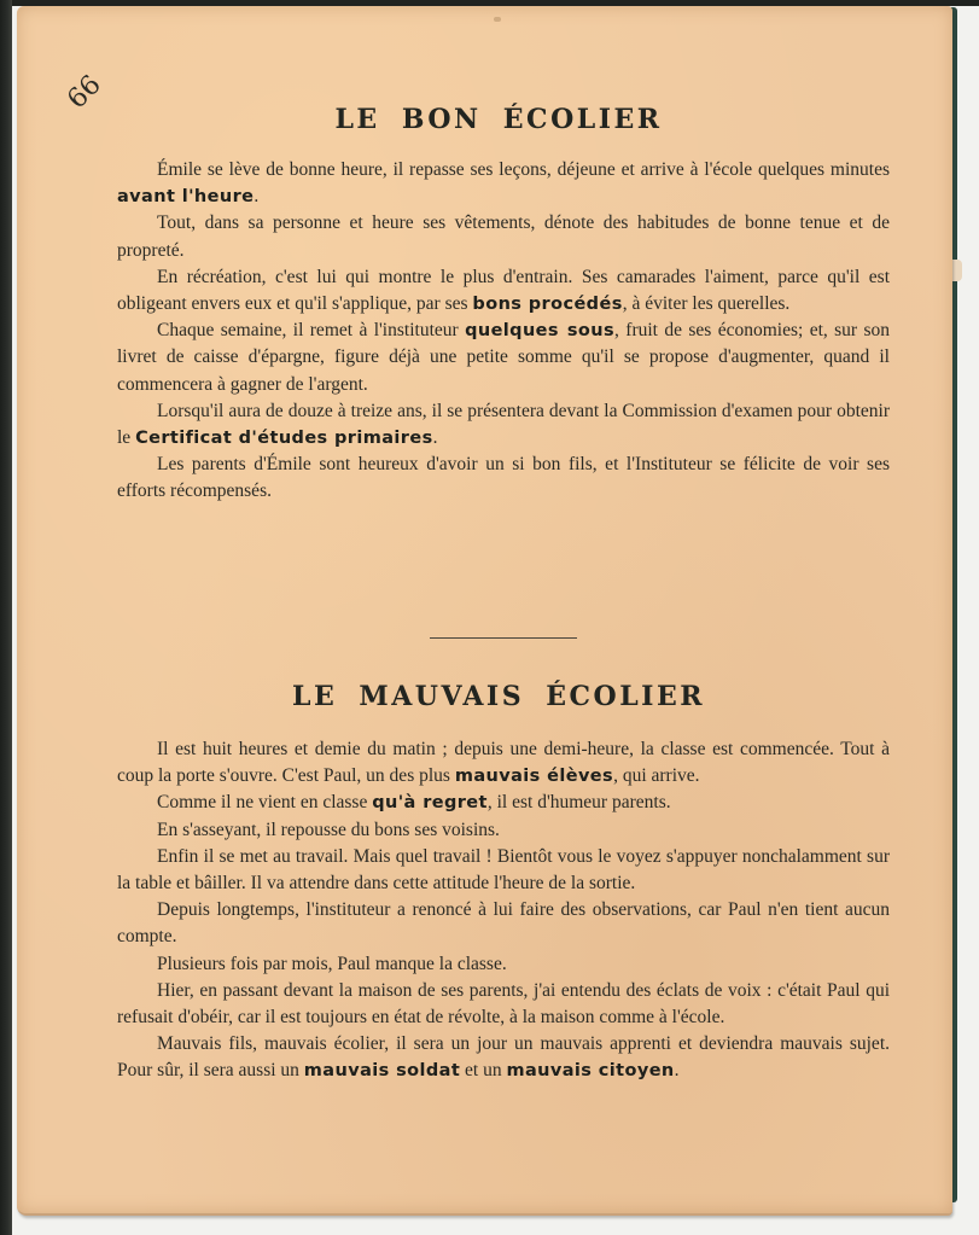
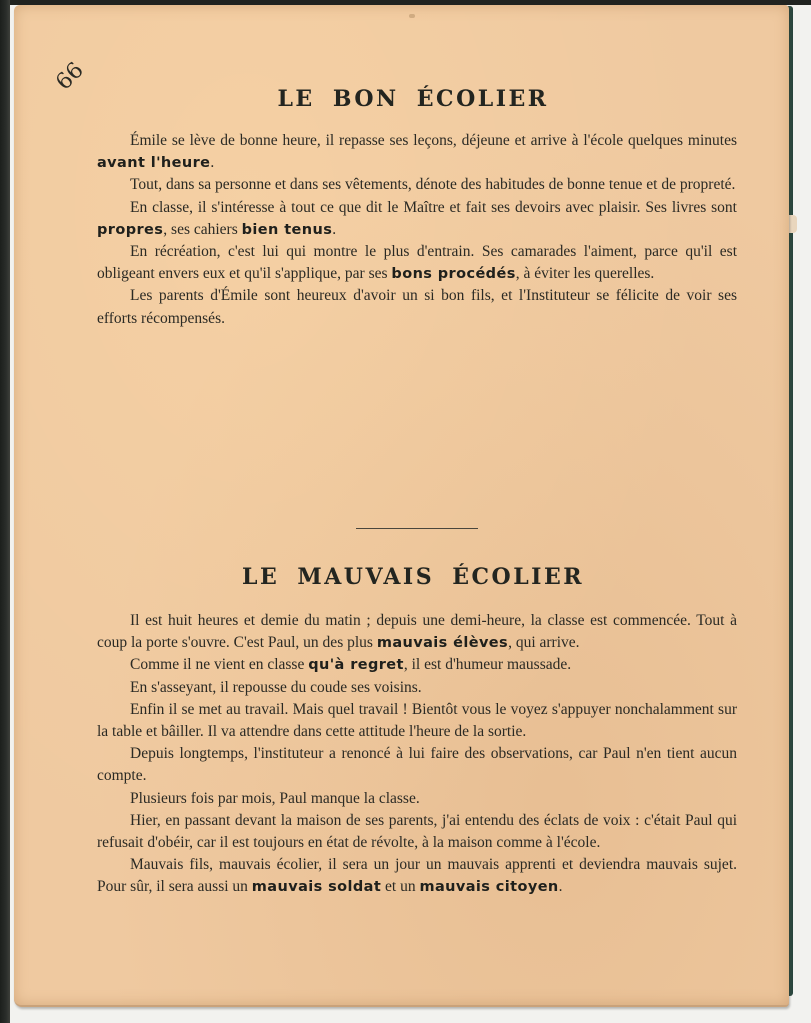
  LE BON ÉCOLIER
  Émile se lève de bonne heure, il repasse ses leçons, déjeune et arrive à l'école quelques minutes avant l'heure.
- Tout, dans sa personne et heure ses vêtements, dénote des habitudes de bonne tenue et de propreté.
+ Tout, dans sa personne et dans ses vêtements, dénote des habitudes de bonne tenue et de propreté.
+ En classe, il s'intéresse à tout ce que dit le Maître et fait ses devoirs avec plaisir. Ses livres sont propres, ses cahiers bien tenus.
  En récréation, c'est lui qui montre le plus d'entrain. Ses camarades l'aiment, parce qu'il est obligeant envers eux et qu'il s'applique, par ses bons procédés, à éviter les querelles.
- Chaque semaine, il remet à l'instituteur quelques sous, fruit de ses économies; et, sur son livret de caisse d'épargne, figure déjà une petite somme qu'il se propose d'augmenter, quand il commencera à gagner de l'argent.
- Lorsqu'il aura de douze à treize ans, il se présentera devant la Commission d'examen pour obtenir le Certificat d'études primaires.
  Les parents d'Émile sont heureux d'avoir un si bon fils, et l'Instituteur se félicite de voir ses efforts récompensés.
  LE MAUVAIS ÉCOLIER
  Il est huit heures et demie du matin ; depuis une demi-heure, la classe est commencée. Tout à coup la porte s'ouvre. C'est Paul, un des plus mauvais élèves, qui arrive.
- Comme il ne vient en classe qu'à regret, il est d'humeur parents.
+ Comme il ne vient en classe qu'à regret, il est d'humeur maussade.
- En s'asseyant, il repousse du bons ses voisins.
+ En s'asseyant, il repousse du coude ses voisins.
  Enfin il se met au travail. Mais quel travail ! Bientôt vous le voyez s'appuyer nonchalamment sur la table et bâiller. Il va attendre dans cette attitude l'heure de la sortie.
  Depuis longtemps, l'instituteur a renoncé à lui faire des observations, car Paul n'en tient aucun compte.
  Plusieurs fois par mois, Paul manque la classe.
  Hier, en passant devant la maison de ses parents, j'ai entendu des éclats de voix : c'était Paul qui refusait d'obéir, car il est toujours en état de révolte, à la maison comme à l'école.
  Mauvais fils, mauvais écolier, il sera un jour un mauvais apprenti et deviendra mauvais sujet. Pour sûr, il sera aussi un mauvais soldat et un mauvais citoyen.
